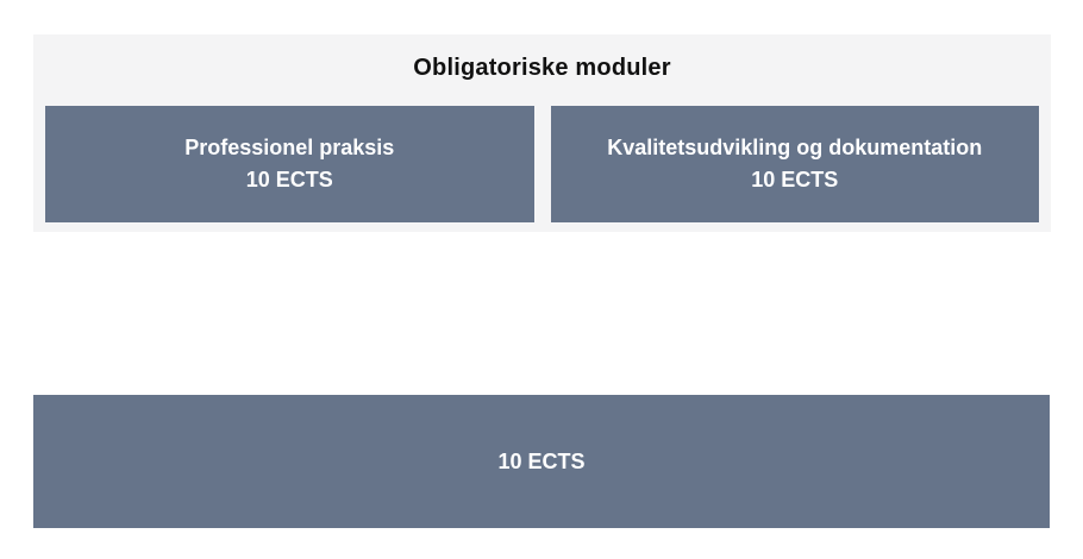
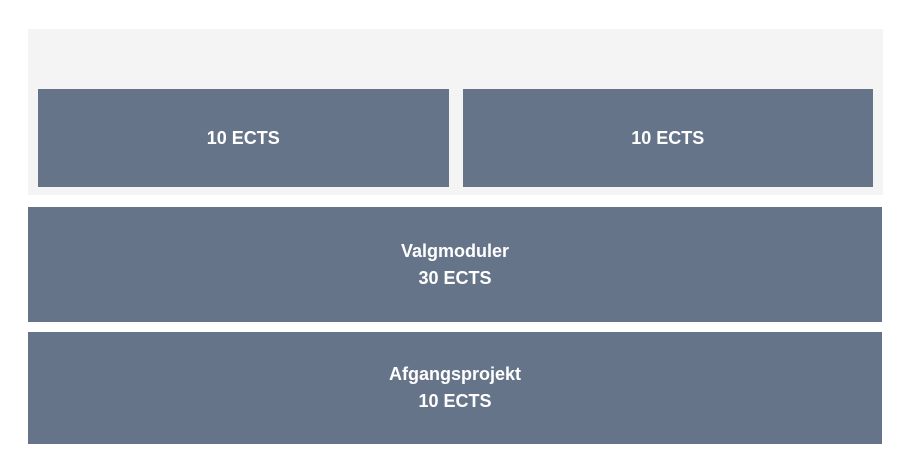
- Obligatoriske moduler
- Professionel praksis
  10 ECTS
- Kvalitetsudvikling og dokumentation
  10 ECTS
+ Valgmoduler
+ 30 ECTS
+ Afgangsprojekt
  10 ECTS
